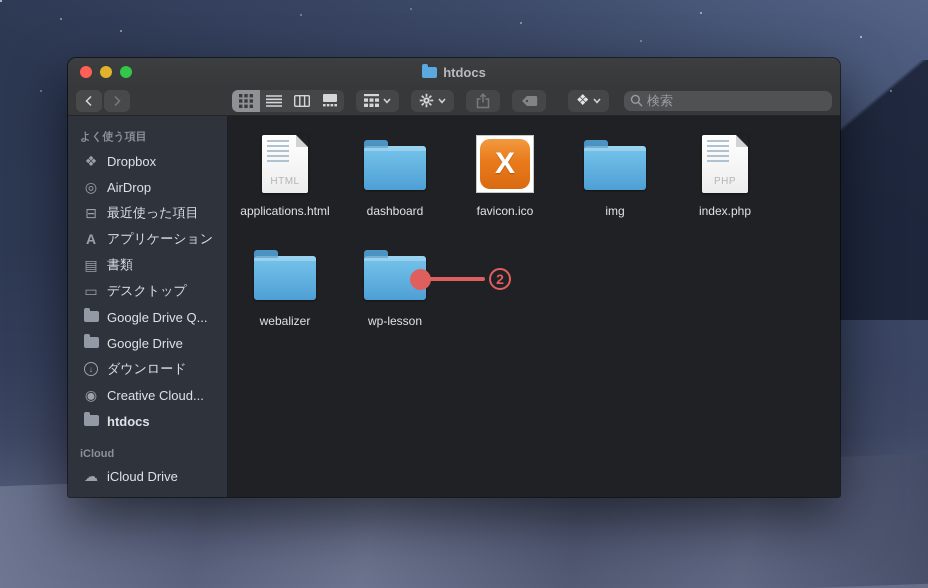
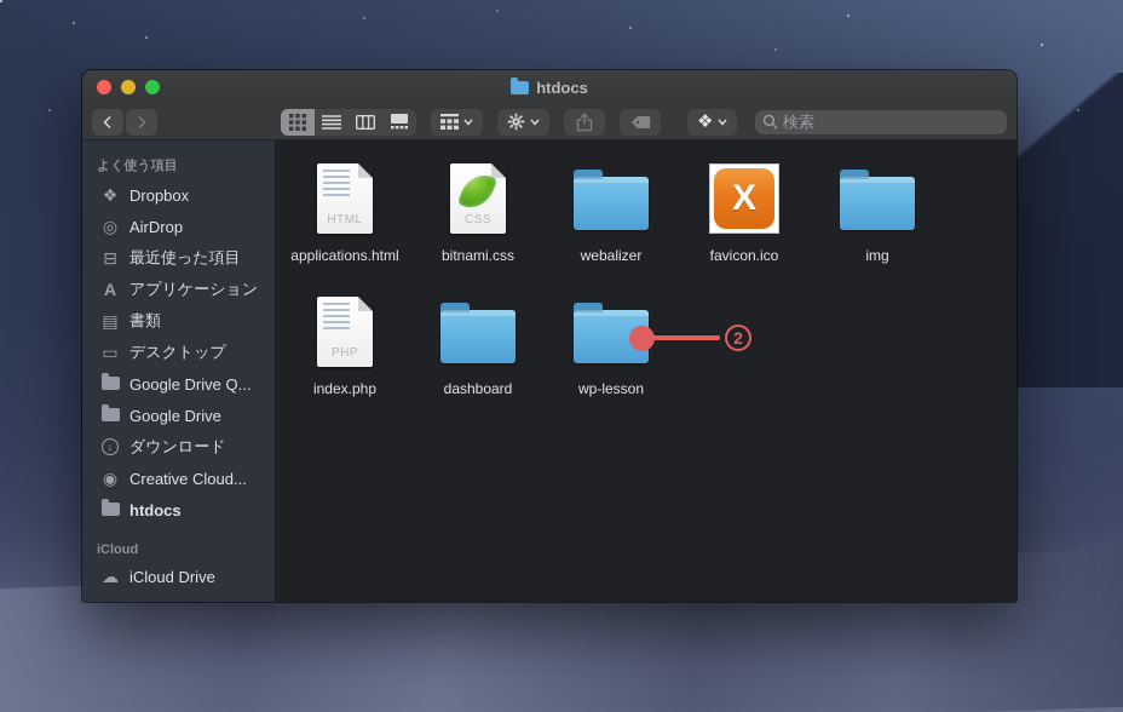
  htdocs
  ❖
  検索
  よく使う項目
  ❖
  Dropbox
  ◎
  AirDrop
  ⊟
  最近使った項目
  A
  アプリケーション
  ▤
  書類
  ▭
  デスクトップ
  Google Drive Q...
  Google Drive
  ↓
  ダウンロード
  ◉
  Creative Cloud...
  htdocs
  iCloud
  ☁
  iCloud Drive
  HTML
  applications.html
+ CSS
+ bitnami.css
- dashboard
+ webalizer
  X
  favicon.ico
  img
  PHP
  index.php
- webalizer
+ dashboard
  wp-lesson
  2
